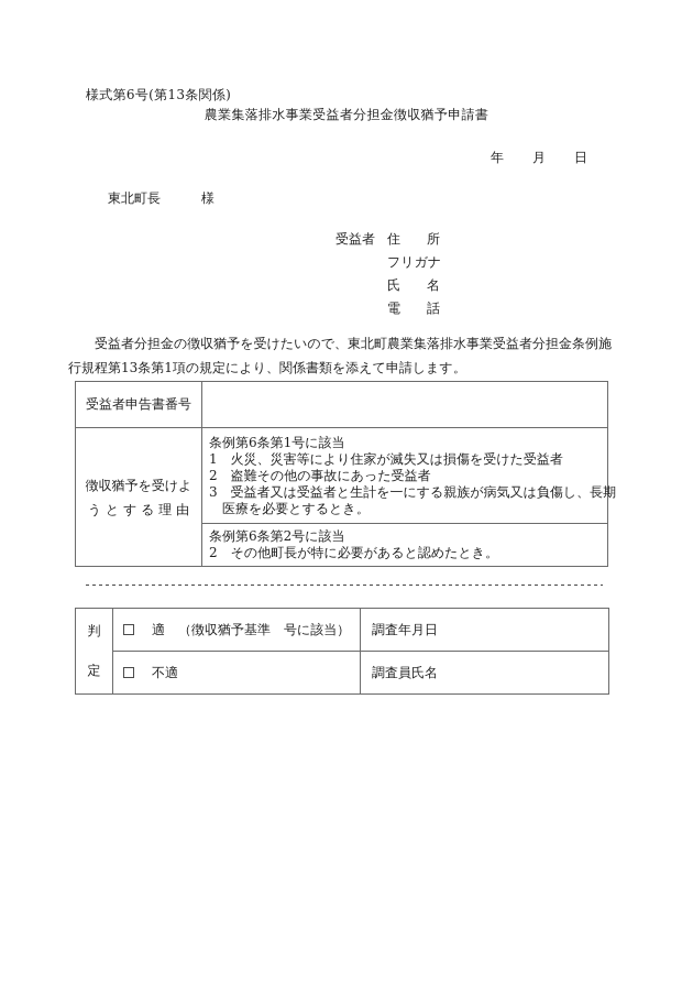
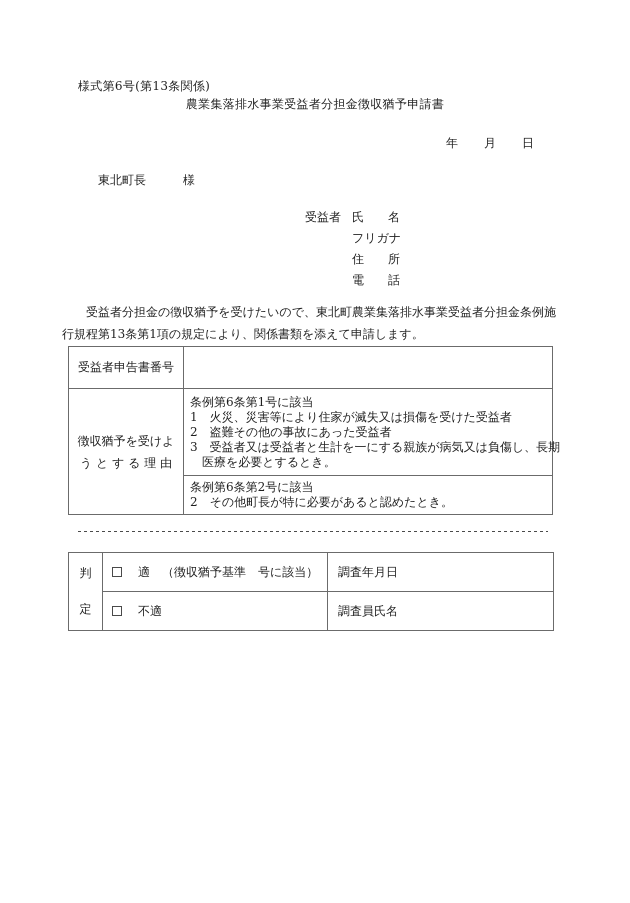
  様式第6号(第13条関係)
  農業集落排水事業受益者分担金徴収猶予申請書
  年
  月
  日
  東北町長 様
  受益者
- 住 所
+ 氏 名
  フリガナ
- 氏 名
+ 住 所
  電 話
  受益者分担金の徴収猶予を受けたいので、東北町農業集落排水事業受益者分担金条例施
  行規程第13条第1項の規定により、関係書類を添えて申請します。
  受益者申告書番号
  徴収猶予を受けよ う と す る 理 由	条例第6条第1号に該当 1 火災、災害等により住家が滅失又は損傷を受けた受益者 2 盗難その他の事故にあった受益者 3 受益者又は受益者と生計を一にする親族が病気又は負傷し、長期 医療を必要とするとき。
  条例第6条第2号に該当 2 その他町長が特に必要があると認めたとき。
  判 定	適 （徴収猶予基準 号に該当）	調査年月日
  不適	調査員氏名
